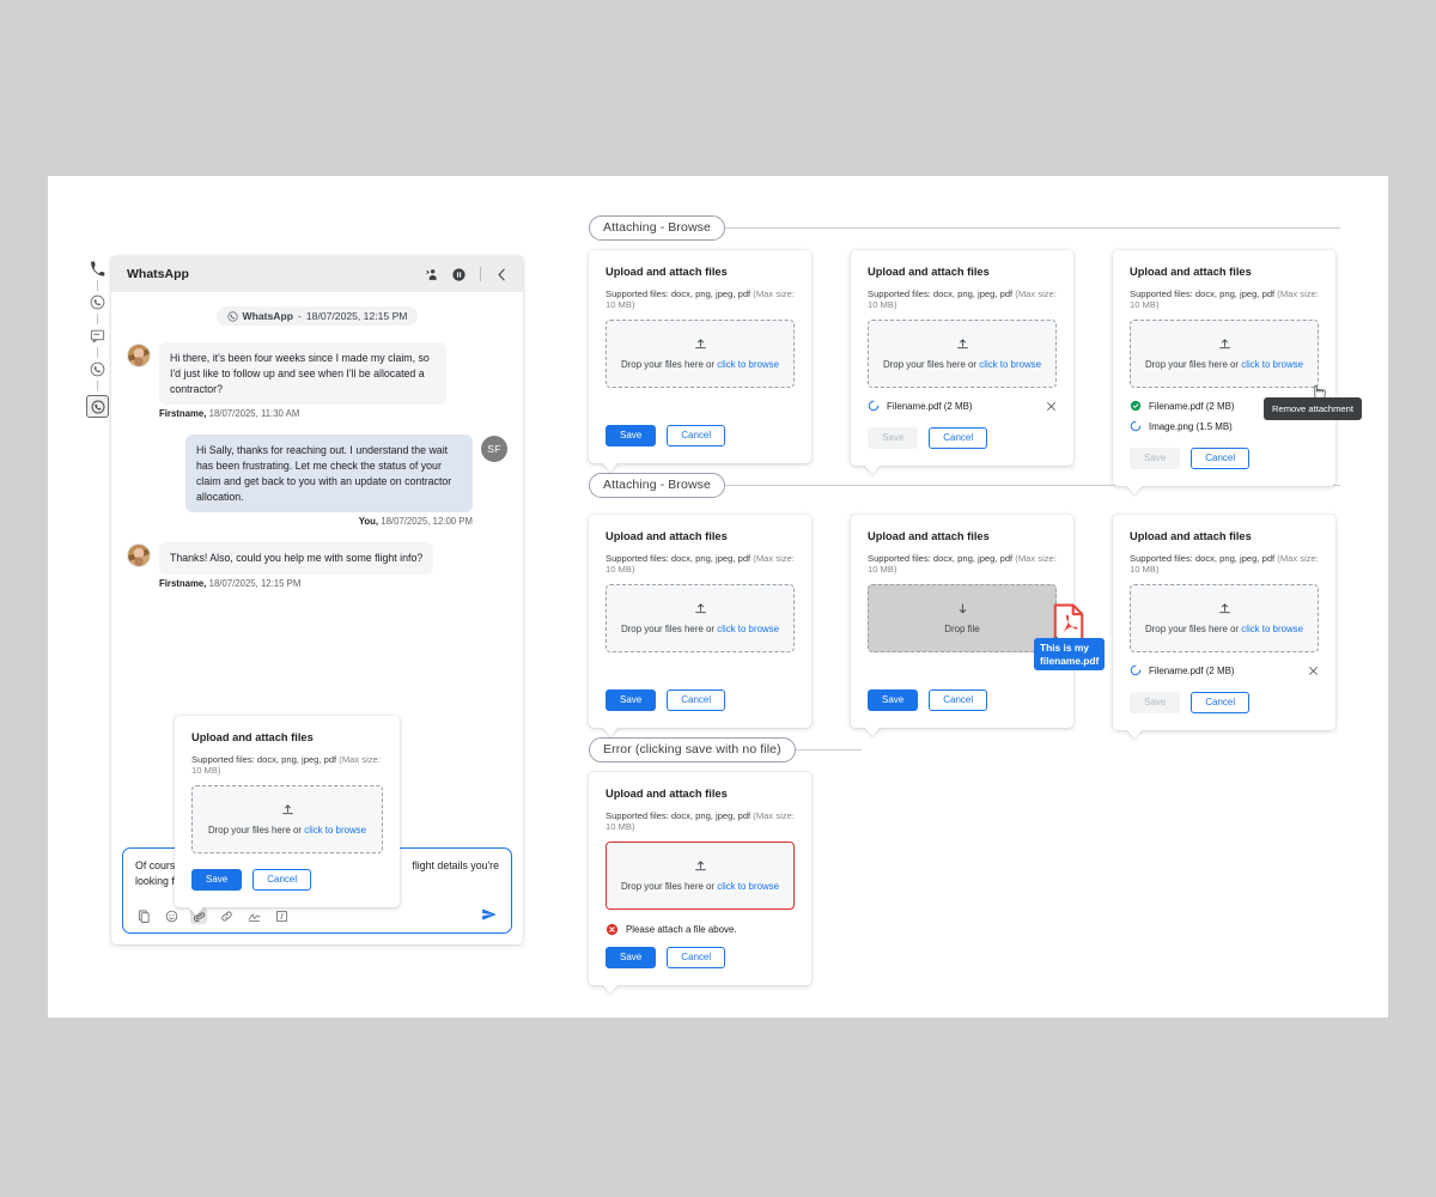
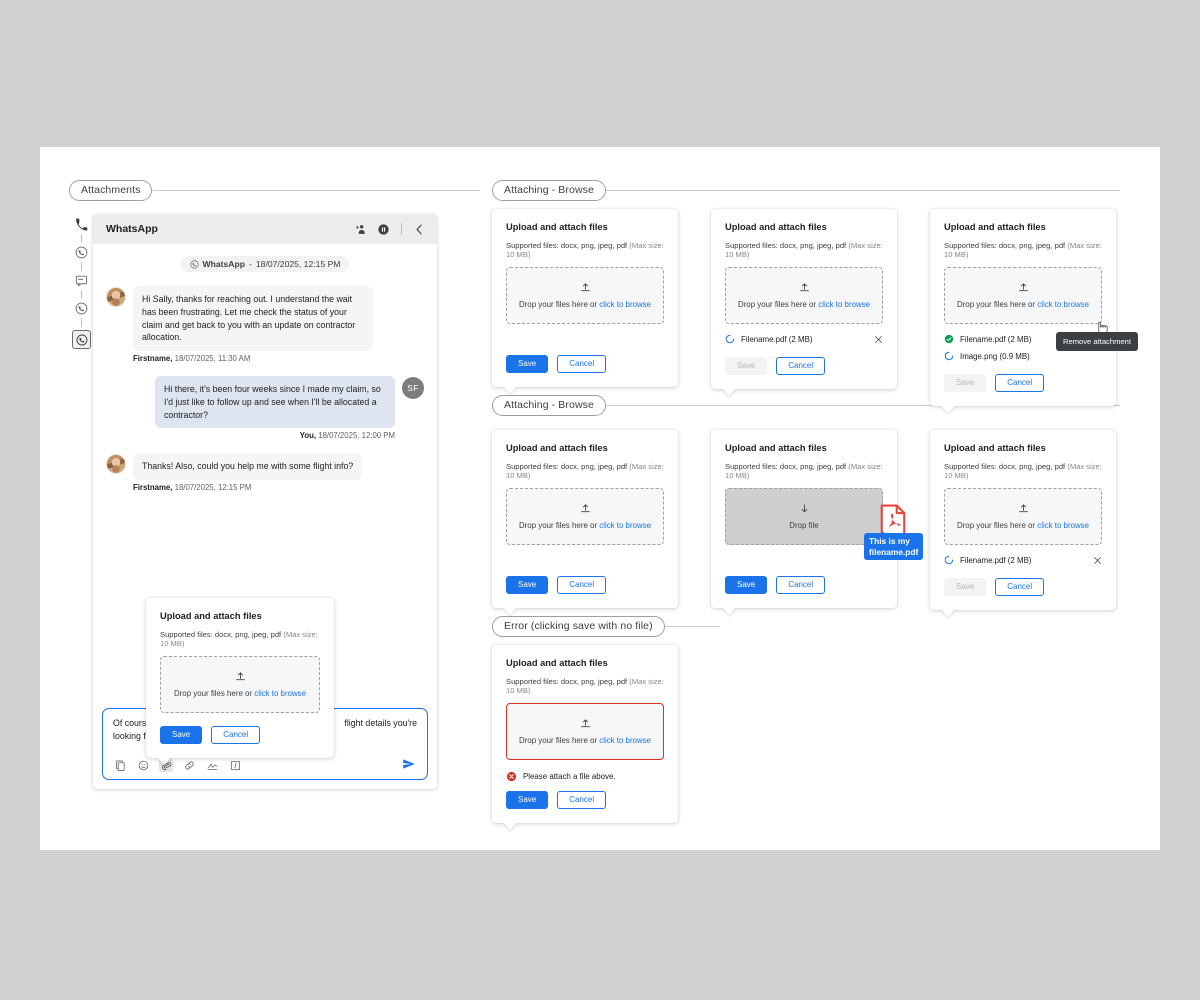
+ Attachments
  Attaching - Browse
  Attaching - Browse
  Error (clicking save with no file)
  WhatsApp
  WhatsApp
  -
  18/07/2025, 12:15 PM
- Hi there, it's been four weeks since I made my claim, so I'd just like to follow up and see when I'll be allocated a contractor?
+ Hi Sally, thanks for reaching out. I understand the wait has been frustrating. Let me check the status of your claim and get back to you with an update on contractor allocation.
  Firstname, 18/07/2025, 11:30 AM
- Hi Sally, thanks for reaching out. I understand the wait has been frustrating. Let me check the status of your claim and get back to you with an update on contractor allocation.
+ Hi there, it's been four weeks since I made my claim, so I'd just like to follow up and see when I'll be allocated a contractor?
  SF
  You, 18/07/2025, 12:00 PM
  Thanks! Also, could you help me with some flight info?
  Firstname, 18/07/2025, 12:15 PM
  Of cours
  flight details you're
  looking f
  Upload and attach files
  Supported files: docx, png, jpeg, pdf (Max size: 10 MB)
  Drop your files here or click to browse
  Save
  Cancel
  Upload and attach files
  Supported files: docx, png, jpeg, pdf (Max size: 10 MB)
  Drop your files here or click to browse
  Save
  Cancel
  Upload and attach files
  Supported files: docx, png, jpeg, pdf (Max size: 10 MB)
  Drop your files here or click to browse
  Filename.pdf (2 MB)
  Save
  Cancel
  Upload and attach files
  Supported files: docx, png, jpeg, pdf (Max size: 10 MB)
  Drop your files here or click to browse
  Filename.pdf (2 MB)
- Image.png (1.5 MB)
+ Image.png (0.9 MB)
  Save
  Cancel
  Remove attachment
  Upload and attach files
  Supported files: docx, png, jpeg, pdf (Max size: 10 MB)
  Drop your files here or click to browse
  Save
  Cancel
  Upload and attach files
  Supported files: docx, png, jpeg, pdf (Max size: 10 MB)
  Drop file
  Save
  Cancel
  This is my
  filename.pdf
  Upload and attach files
  Supported files: docx, png, jpeg, pdf (Max size: 10 MB)
  Drop your files here or click to browse
  Filename.pdf (2 MB)
  Save
  Cancel
  Upload and attach files
  Supported files: docx, png, jpeg, pdf (Max size: 10 MB)
  Drop your files here or click to browse
  Please attach a file above.
  Save
  Cancel
